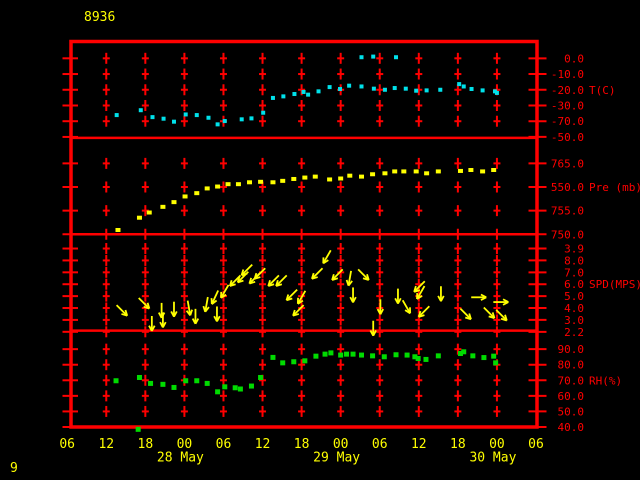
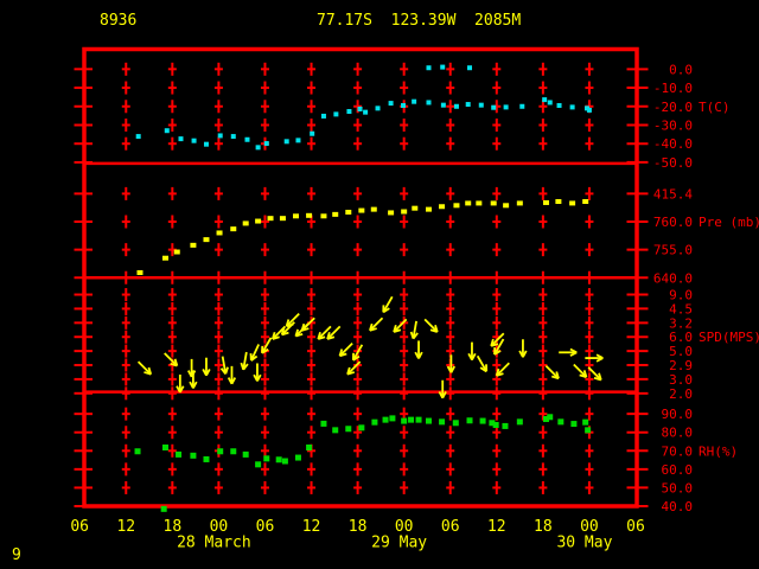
  0.0
  -10.0
  -20.0
  -30.0
- -70.0
+ -40.0
  -50.0
  T(C)
- 765.0
+ 415.4
- 550.0
+ 760.0
  755.0
- 750.0
+ 640.0
  Pre (mb)
- 3.9
+ 9.0
- 8.0
+ 4.5
- 7.0
+ 3.2
  6.0
  5.0
- 4.0
+ 2.9
  3.0
- 2.2
+ 2.0
  SPD(MPS)
  90.0
  80.0
  70.0
  60.0
  50.0
  40.0
  RH(%)
  06
  12
  18
  00
  06
  12
  18
  00
  06
  12
  18
  00
  06
- 28 May
+ 28 March
  29 May
  30 May
  8936
+ 77.17S 123.39W 2085M
  9
